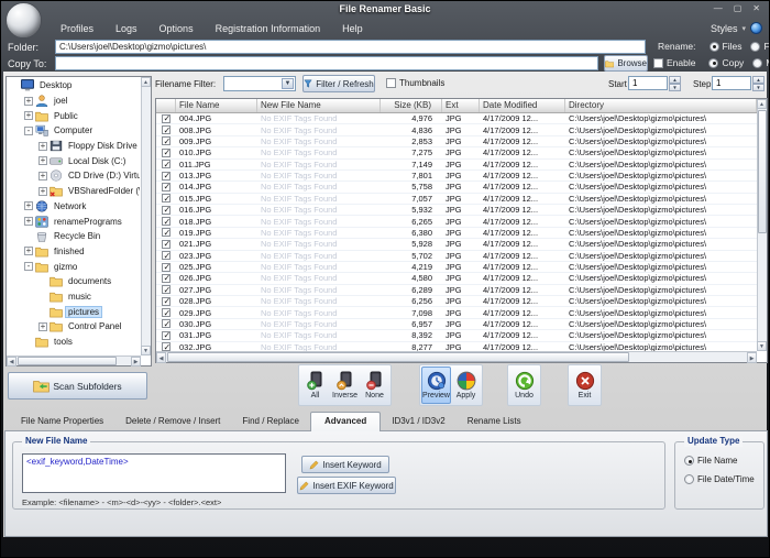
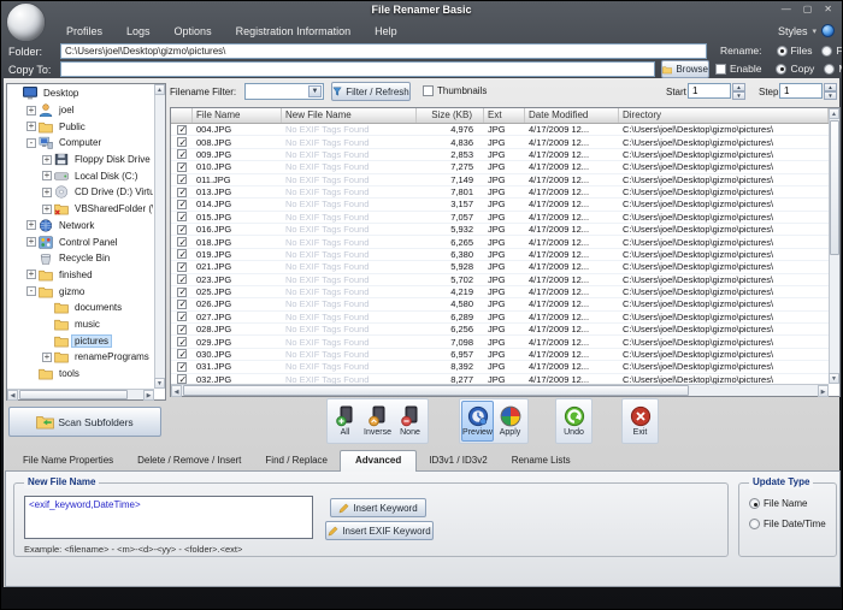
  File Renamer Basic
  —
  ▢
  ✕
  Profiles
  Logs
  Options
  Registration Information
  Help
  Styles
  Folder:
  C:\Users\joel\Desktop\gizmo\pictures\
  Rename:
  Files
  Copy To:
  Browse
  Enable
  Copy
  Desktop
  +
  joel
  +
  Public
  -
  Computer
  +
  Floppy Disk Drive
  +
  Local Disk (C:)
  +
  +
  +
  Network
  +
- renamePrograms
+ Control Panel
  Recycle Bin
  +
  finished
  -
  gizmo
  documents
  music
  pictures
  +
- Control Panel
+ renamePrograms
  tools
  Filename Filter:
  Filter / Refresh
  Thumbnails
  Start
  1
  Step
  1
  File Name
  New File Name
  Size (KB)
  Ext
  Date Modified
  Directory
  004.JPG
  No EXIF Tags Found
  4,976
  JPG
  4/17/2009 12...
  C:\Users\joel\Desktop\gizmo\pictures\
  008.JPG
  No EXIF Tags Found
  4,836
  JPG
  4/17/2009 12...
  C:\Users\joel\Desktop\gizmo\pictures\
  009.JPG
  No EXIF Tags Found
  2,853
  JPG
  4/17/2009 12...
  C:\Users\joel\Desktop\gizmo\pictures\
  010.JPG
  No EXIF Tags Found
  7,275
  JPG
  4/17/2009 12...
  C:\Users\joel\Desktop\gizmo\pictures\
  011.JPG
  No EXIF Tags Found
  7,149
  JPG
  4/17/2009 12...
  C:\Users\joel\Desktop\gizmo\pictures\
  013.JPG
  No EXIF Tags Found
  7,801
  JPG
  4/17/2009 12...
  C:\Users\joel\Desktop\gizmo\pictures\
  014.JPG
  No EXIF Tags Found
- 5,758
+ 3,157
  JPG
  4/17/2009 12...
  C:\Users\joel\Desktop\gizmo\pictures\
  015.JPG
  No EXIF Tags Found
  7,057
  JPG
  4/17/2009 12...
  C:\Users\joel\Desktop\gizmo\pictures\
  016.JPG
  No EXIF Tags Found
  5,932
  JPG
  4/17/2009 12...
  C:\Users\joel\Desktop\gizmo\pictures\
  018.JPG
  No EXIF Tags Found
  6,265
  JPG
  4/17/2009 12...
  C:\Users\joel\Desktop\gizmo\pictures\
  019.JPG
  No EXIF Tags Found
  6,380
  JPG
  4/17/2009 12...
  C:\Users\joel\Desktop\gizmo\pictures\
  021.JPG
  No EXIF Tags Found
  5,928
  JPG
  4/17/2009 12...
  C:\Users\joel\Desktop\gizmo\pictures\
  023.JPG
  No EXIF Tags Found
  5,702
  JPG
  4/17/2009 12...
  C:\Users\joel\Desktop\gizmo\pictures\
  025.JPG
  No EXIF Tags Found
  4,219
  JPG
  4/17/2009 12...
  C:\Users\joel\Desktop\gizmo\pictures\
  026.JPG
  No EXIF Tags Found
  4,580
  JPG
  4/17/2009 12...
  C:\Users\joel\Desktop\gizmo\pictures\
  027.JPG
  No EXIF Tags Found
  6,289
  JPG
  4/17/2009 12...
  C:\Users\joel\Desktop\gizmo\pictures\
  028.JPG
  No EXIF Tags Found
  6,256
  JPG
  4/17/2009 12...
  C:\Users\joel\Desktop\gizmo\pictures\
  029.JPG
  No EXIF Tags Found
  7,098
  JPG
  4/17/2009 12...
  C:\Users\joel\Desktop\gizmo\pictures\
  030.JPG
  No EXIF Tags Found
  6,957
  JPG
  4/17/2009 12...
  C:\Users\joel\Desktop\gizmo\pictures\
  031.JPG
  No EXIF Tags Found
  8,392
  JPG
  4/17/2009 12...
  C:\Users\joel\Desktop\gizmo\pictures\
  032.JPG
  No EXIF Tags Found
  8,277
  JPG
  4/17/2009 12...
  C:\Users\joel\Desktop\gizmo\pictures\
  Scan Subfolders
  File Name Properties
  Delete / Remove / Insert
  Find / Replace
  Advanced
  ID3v1 / ID3v2
  Rename Lists
  New File Name
  <exif_keyword,DateTime>
  Insert Keyword
  Insert EXIF Keyword
  Example: <filename> - <m>-<d>-<yy> - <folder>.<ext>
  Update Type
  File Name
  File Date/Time
